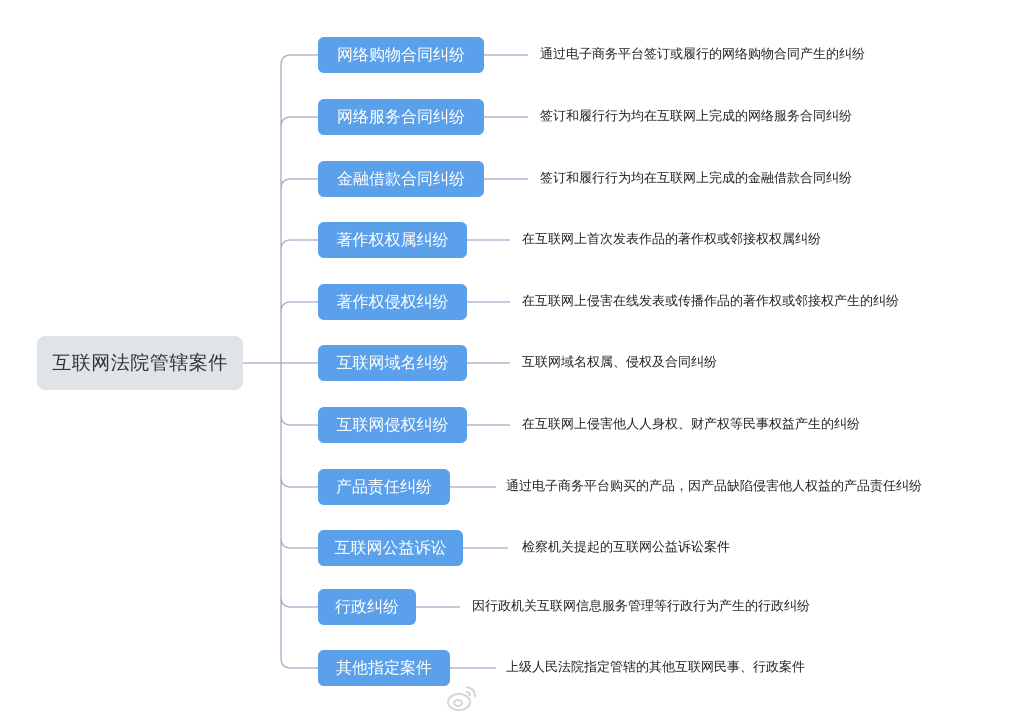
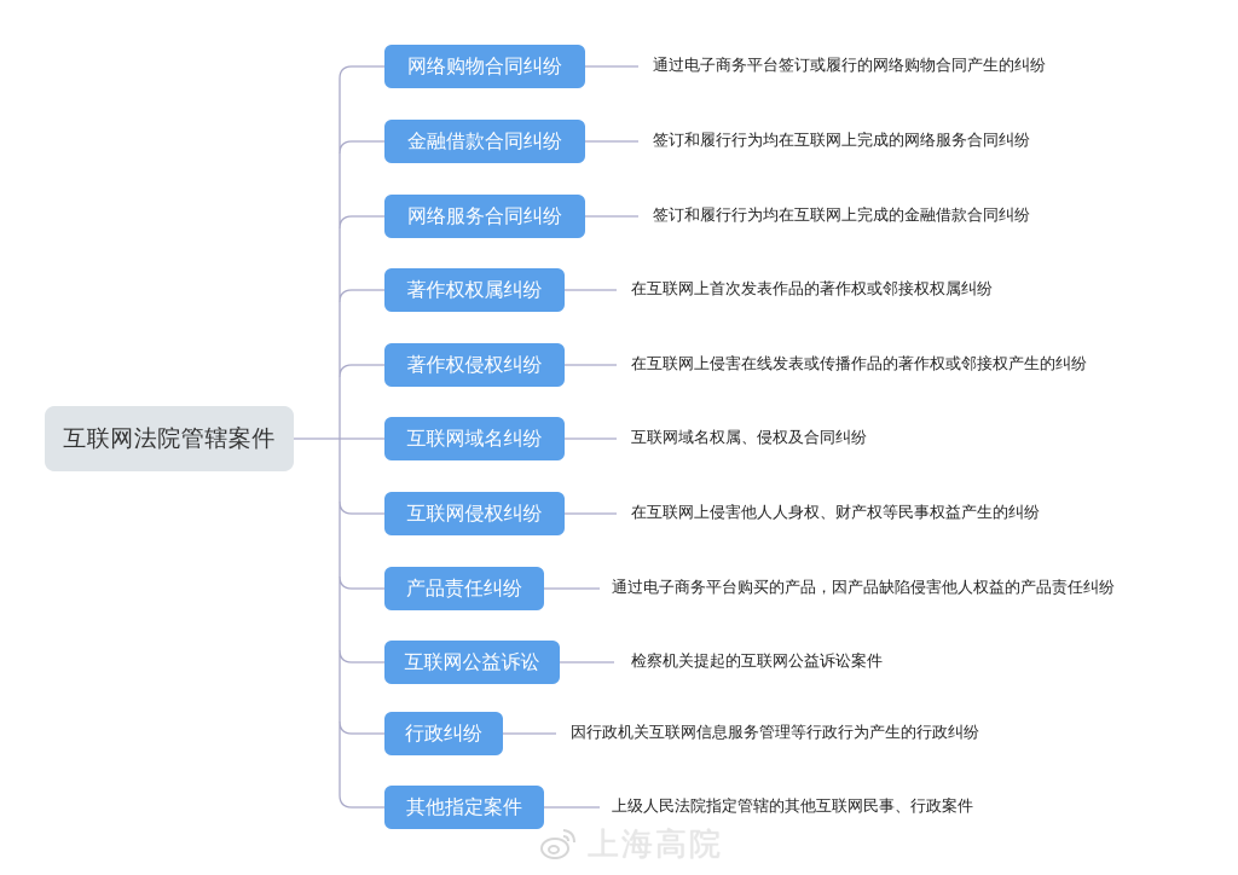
  互联网法院管辖案件
  网络购物合同纠纷
  通过电子商务平台签订或履行的网络购物合同产生的纠纷
- 网络服务合同纠纷
+ 金融借款合同纠纷
  签订和履行行为均在互联网上完成的网络服务合同纠纷
- 金融借款合同纠纷
+ 网络服务合同纠纷
  签订和履行行为均在互联网上完成的金融借款合同纠纷
  著作权权属纠纷
  在互联网上首次发表作品的著作权或邻接权权属纠纷
  著作权侵权纠纷
  在互联网上侵害在线发表或传播作品的著作权或邻接权产生的纠纷
  互联网域名纠纷
  互联网域名权属、侵权及合同纠纷
  互联网侵权纠纷
  在互联网上侵害他人人身权、财产权等民事权益产生的纠纷
  产品责任纠纷
  通过电子商务平台购买的产品，因产品缺陷侵害他人权益的产品责任纠纷
  互联网公益诉讼
  检察机关提起的互联网公益诉讼案件
  行政纠纷
  因行政机关互联网信息服务管理等行政行为产生的行政纠纷
  其他指定案件
  上级人民法院指定管辖的其他互联网民事、行政案件
+ 上海高院
